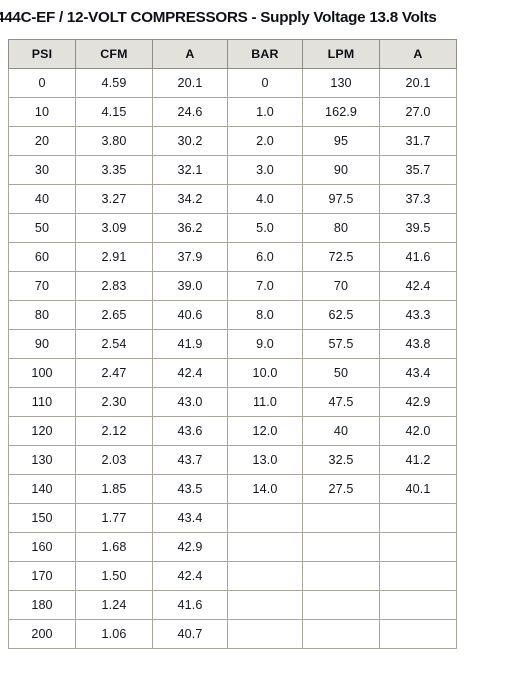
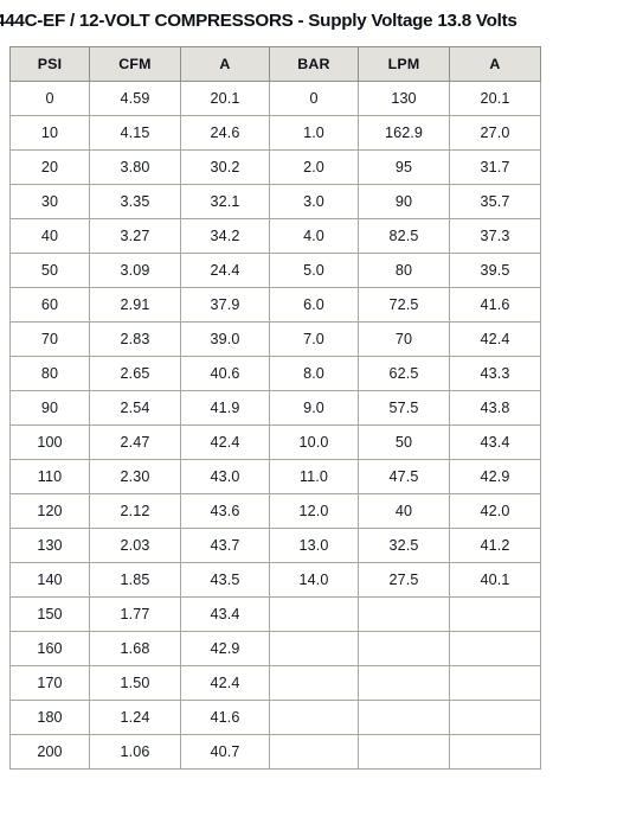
  444C-EF / 12-VOLT COMPRESSORS - Supply Voltage 13.8 Volts
  PSI	CFM	A	BAR	LPM	A
  0	4.59	20.1	0	130	20.1
  10	4.15	24.6	1.0	162.9	27.0
  20	3.80	30.2	2.0	95	31.7
  30	3.35	32.1	3.0	90	35.7
- 40	3.27	34.2	4.0	97.5	37.3
+ 40	3.27	34.2	4.0	82.5	37.3
- 50	3.09	36.2	5.0	80	39.5
+ 50	3.09	24.4	5.0	80	39.5
  60	2.91	37.9	6.0	72.5	41.6
  70	2.83	39.0	7.0	70	42.4
  80	2.65	40.6	8.0	62.5	43.3
  90	2.54	41.9	9.0	57.5	43.8
  100	2.47	42.4	10.0	50	43.4
  110	2.30	43.0	11.0	47.5	42.9
  120	2.12	43.6	12.0	40	42.0
  130	2.03	43.7	13.0	32.5	41.2
  140	1.85	43.5	14.0	27.5	40.1
  150	1.77	43.4
  160	1.68	42.9
  170	1.50	42.4
  180	1.24	41.6
  200	1.06	40.7
